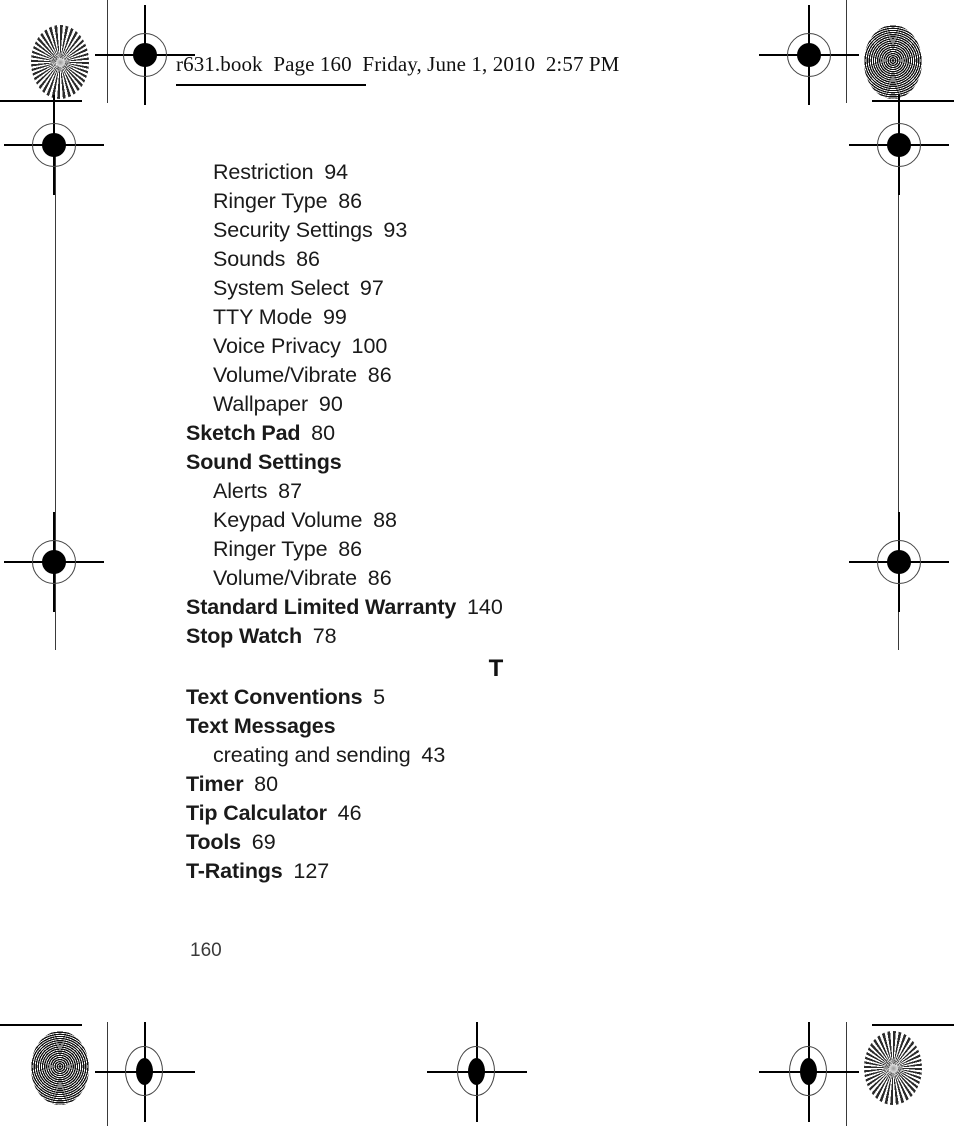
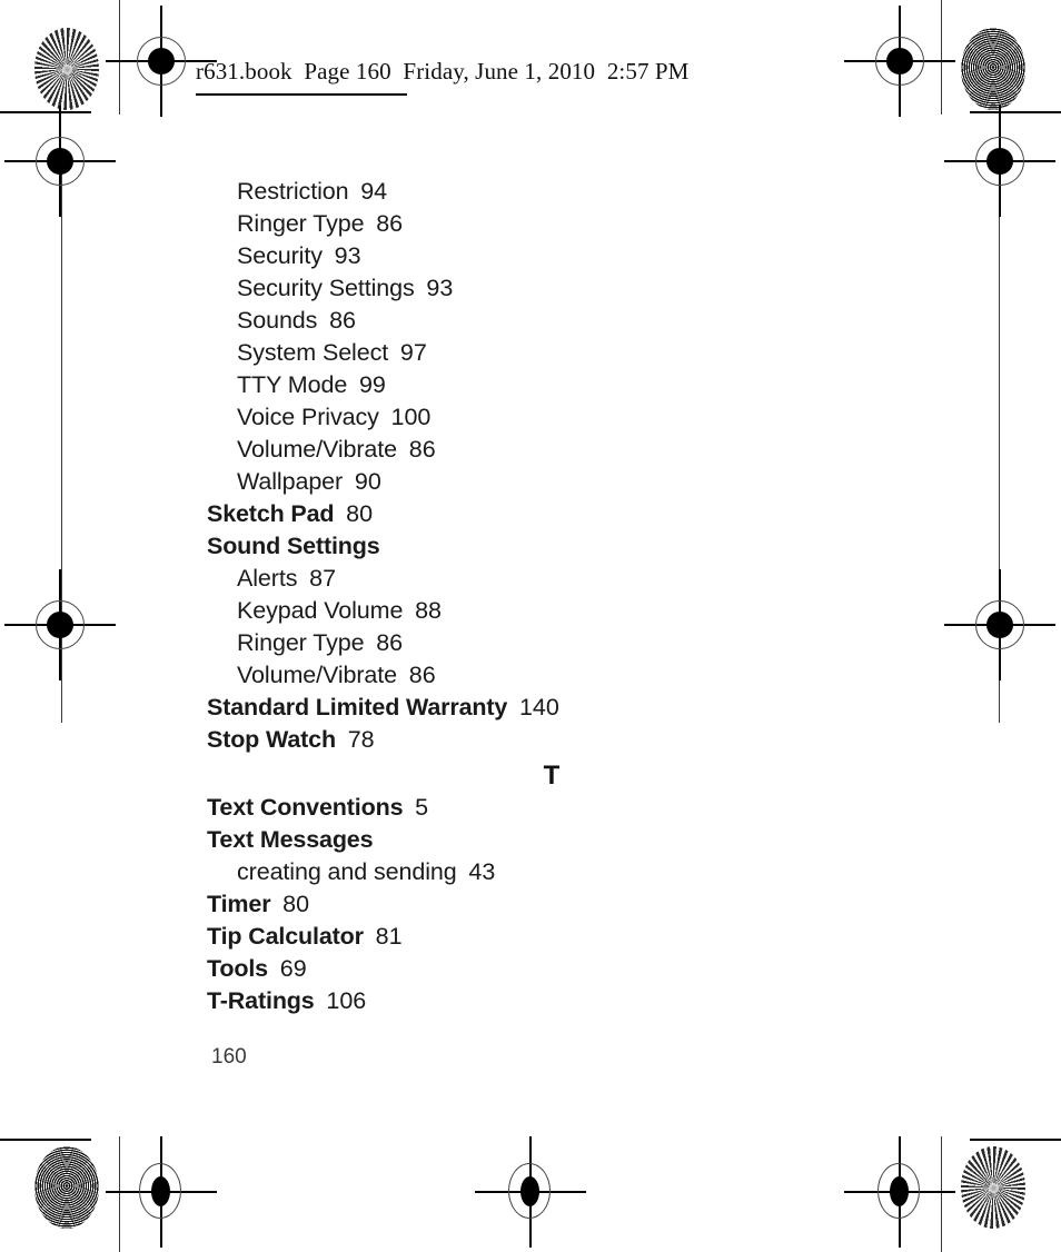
  r631.book Page 160 Friday, June 1, 2010 2:57 PM
  Restriction 94
  Ringer Type 86
+ Security 93
  Security Settings 93
  Sounds 86
  System Select 97
  TTY Mode 99
  Voice Privacy 100
  Volume/Vibrate 86
  Wallpaper 90
  Sketch Pad 80
  Sound Settings
  Alerts 87
  Keypad Volume 88
  Ringer Type 86
  Volume/Vibrate 86
  Standard Limited Warranty 140
  Stop Watch 78
  T
  Text Conventions 5
  Text Messages
  creating and sending 43
  Timer 80
- Tip Calculator 46
+ Tip Calculator 81
  Tools 69
- T-Ratings 127
+ T-Ratings 106
  160
